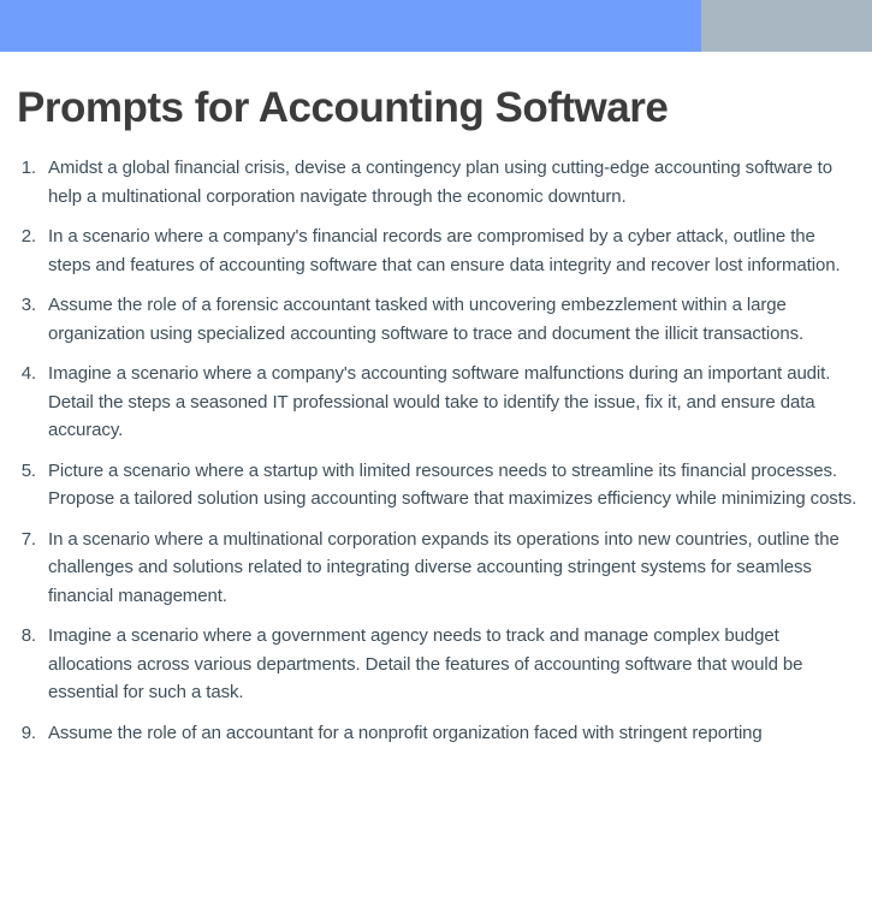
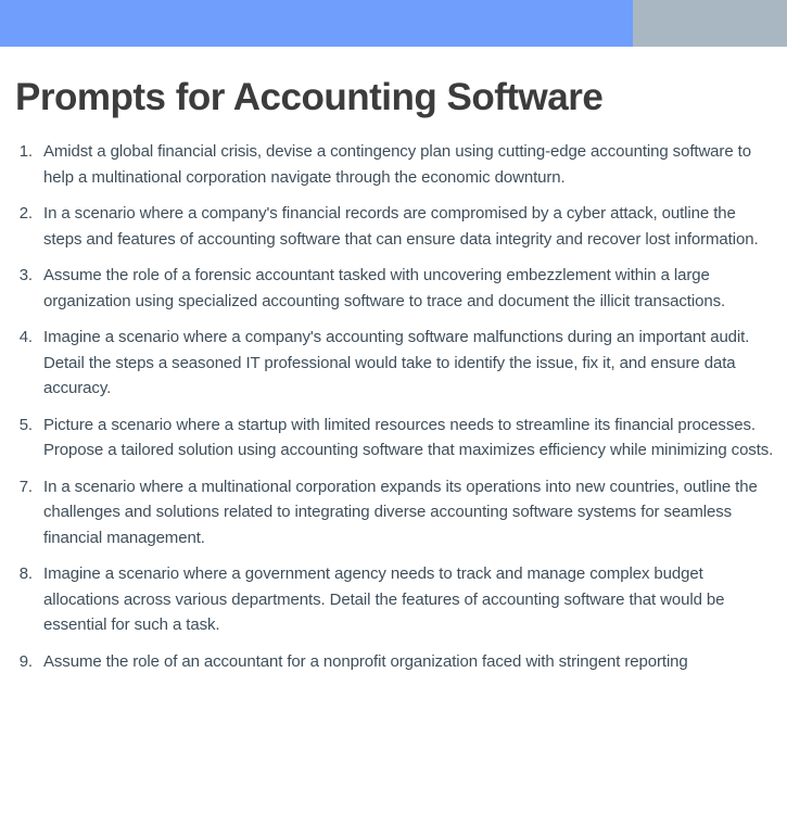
  Prompts for Accounting Software
  1.
  Amidst a global financial crisis, devise a contingency plan using cutting-edge accounting software to help a multinational corporation navigate through the economic downturn.
  2.
  In a scenario where a company's financial records are compromised by a cyber attack, outline the steps and features of accounting software that can ensure data integrity and recover lost information.
  3.
  Assume the role of a forensic accountant tasked with uncovering embezzlement within a large organization using specialized accounting software to trace and document the illicit transactions.
  4.
  Imagine a scenario where a company's accounting software malfunctions during an important audit. Detail the steps a seasoned IT professional would take to identify the issue, fix it, and ensure data accuracy.
  5.
  Picture a scenario where a startup with limited resources needs to streamline its financial processes. Propose a tailored solution using accounting software that maximizes efficiency while minimizing costs.
  7.
- In a scenario where a multinational corporation expands its operations into new countries, outline the challenges and solutions related to integrating diverse accounting stringent systems for seamless financial management.
+ In a scenario where a multinational corporation expands its operations into new countries, outline the challenges and solutions related to integrating diverse accounting software systems for seamless financial management.
  8.
  Imagine a scenario where a government agency needs to track and manage complex budget allocations across various departments. Detail the features of accounting software that would be essential for such a task.
  9.
  Assume the role of an accountant for a nonprofit organization faced with stringent reporting
